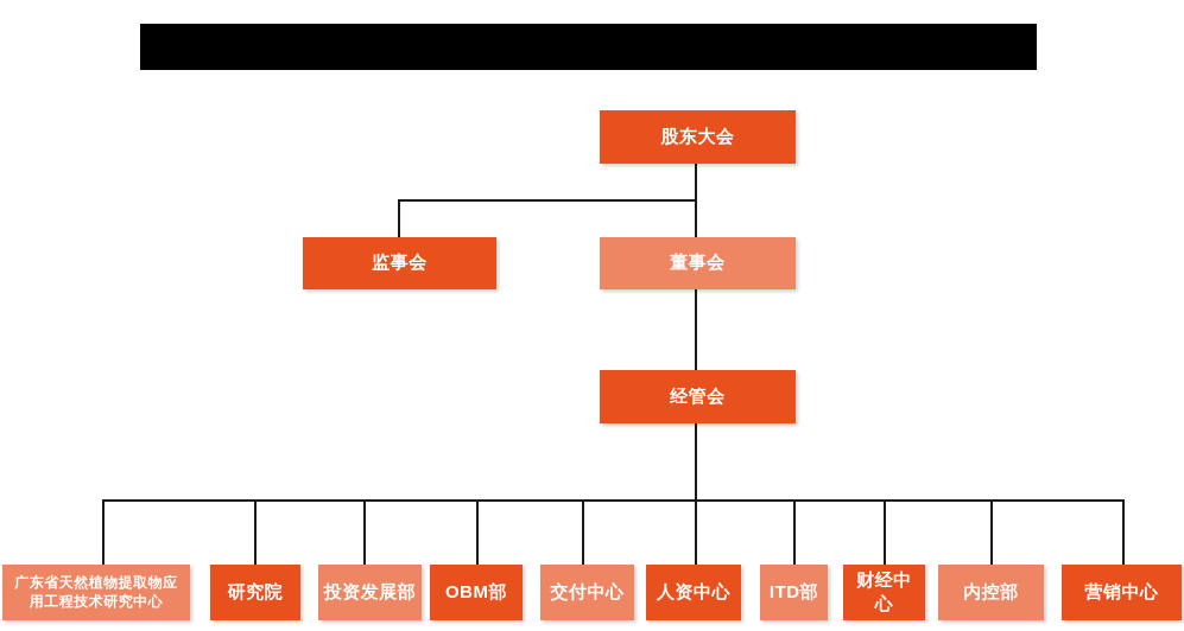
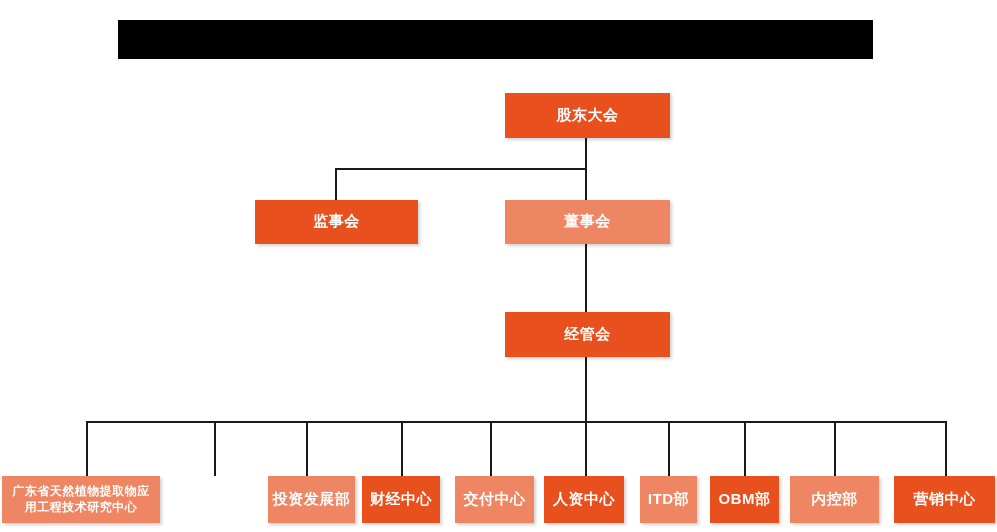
  股东大会
  监事会
  董事会
  经管会
  广东省天然植物提取物应
  用工程技术研究中心
- 研究院
  投资发展部
- OBM部
+ 财经中心
  交付中心
  人资中心
  ITD部
- 财经中心
+ OBM部
  内控部
  营销中心
